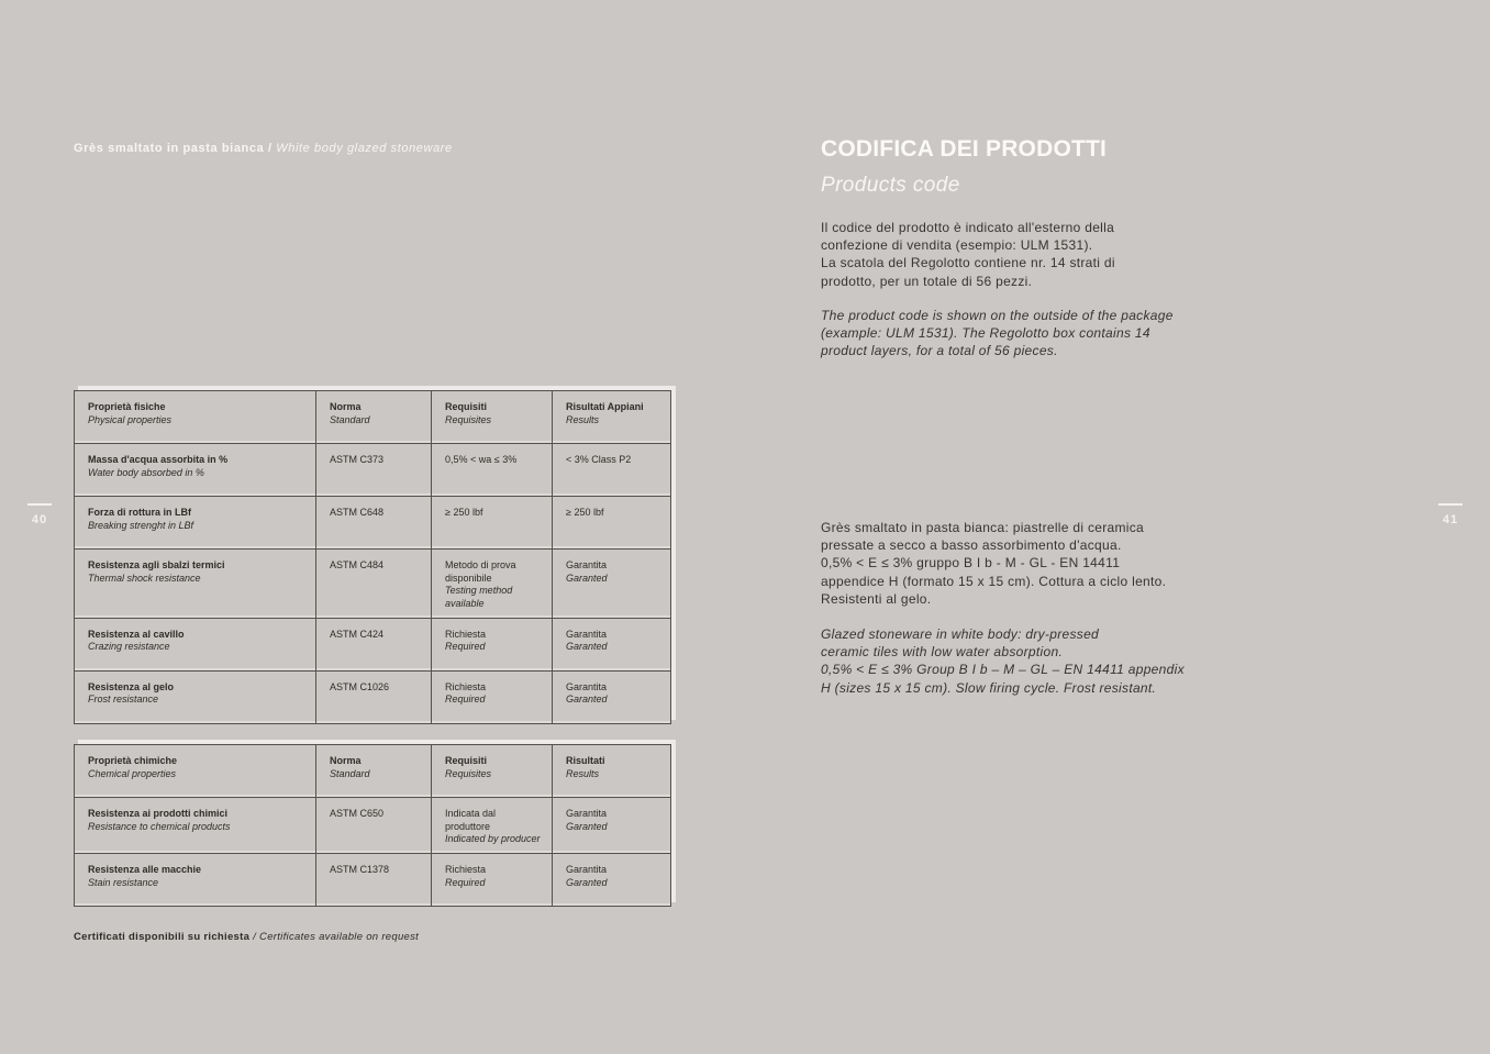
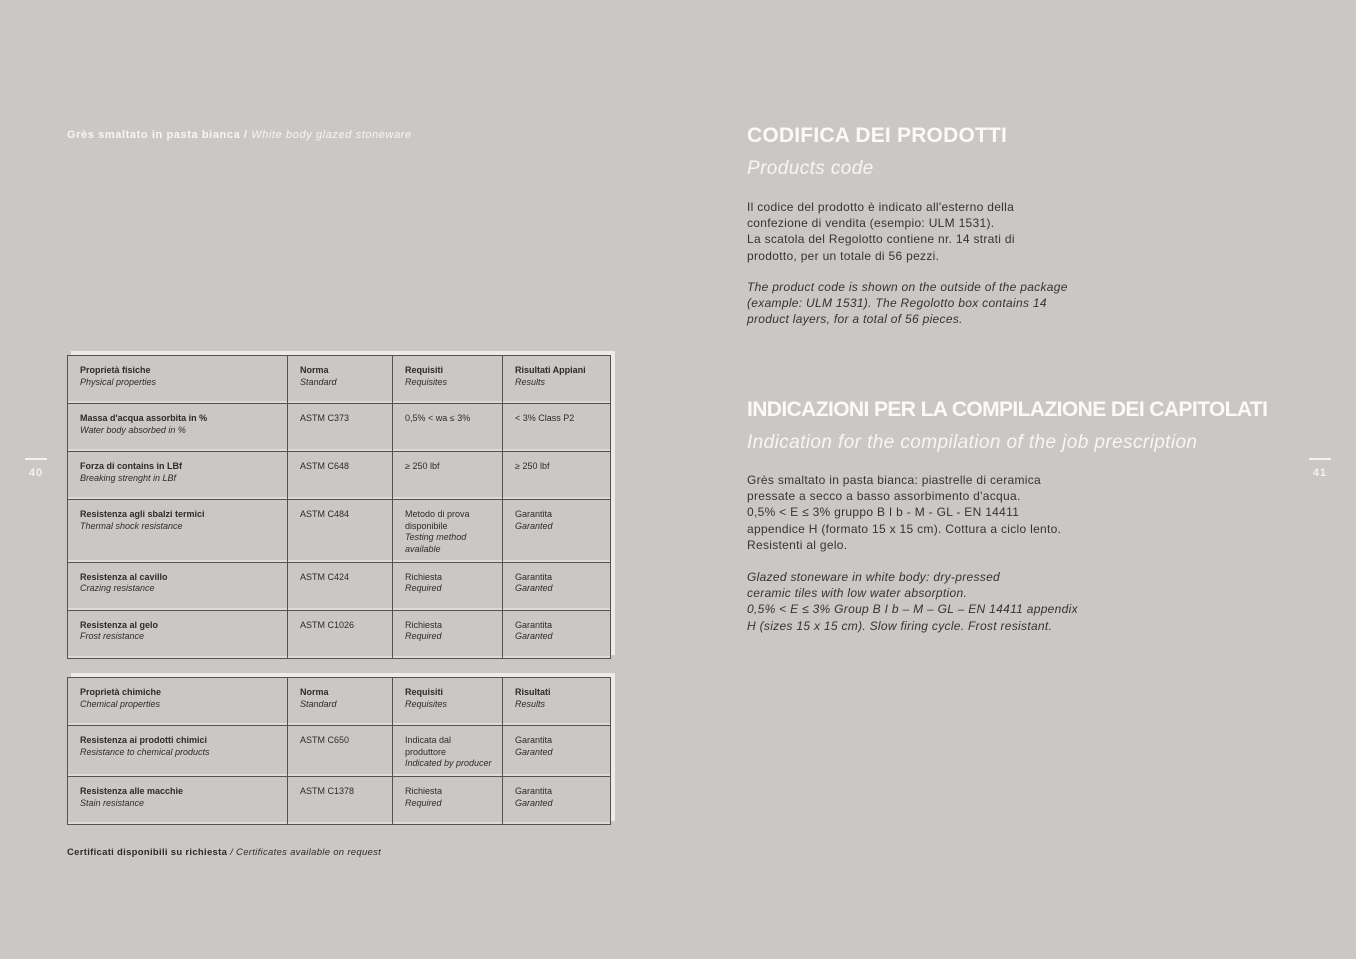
  40
  41
  Grès smaltato in pasta bianca / White body glazed stoneware
  Proprietà fisiche Physical properties	Norma Standard	Requisiti Requisites	Risultati Appiani Results
  Massa d'acqua assorbita in % Water body absorbed in %	ASTM C373	0,5% < wa ≤ 3%	< 3% Class P2
- Forza di rottura in LBf Breaking strenght in LBf	ASTM C648	≥ 250 lbf	≥ 250 lbf
+ Forza di contains in LBf Breaking strenght in LBf	ASTM C648	≥ 250 lbf	≥ 250 lbf
  Resistenza agli sbalzi termici Thermal shock resistance	ASTM C484	Metodo di prova disponibile Testing method available	Garantita Garanted
  Resistenza al cavillo Crazing resistance	ASTM C424	Richiesta Required	Garantita Garanted
  Resistenza al gelo Frost resistance	ASTM C1026	Richiesta Required	Garantita Garanted
  Proprietà chimiche Chemical properties	Norma Standard	Requisiti Requisites	Risultati Results
  Resistenza ai prodotti chimici Resistance to chemical products	ASTM C650	Indicata dal produttore Indicated by producer	Garantita Garanted
  Resistenza alle macchie Stain resistance	ASTM C1378	Richiesta Required	Garantita Garanted
  Certificati disponibili su richiesta / Certificates available on request
  CODIFICA DEI PRODOTTI
  Products code
  Il codice del prodotto è indicato all'esterno della
  confezione di vendita (esempio: ULM 1531).
  La scatola del Regolotto contiene nr. 14 strati di
  prodotto, per un totale di 56 pezzi.
  The product code is shown on the outside of the package
  (example: ULM 1531). The Regolotto box contains 14
  product layers, for a total of 56 pieces.
+ INDICAZIONI PER LA COMPILAZIONE DEI CAPITOLATI
+ Indication for the compilation of the job prescription
  Grès smaltato in pasta bianca: piastrelle di ceramica
  pressate a secco a basso assorbimento d'acqua.
  0,5% < E ≤ 3% gruppo B I b - M - GL - EN 14411
  appendice H (formato 15 x 15 cm). Cottura a ciclo lento.
  Resistenti al gelo.
  Glazed stoneware in white body: dry-pressed
  ceramic tiles with low water absorption.
  0,5% < E ≤ 3% Group B I b – M – GL – EN 14411 appendix
  H (sizes 15 x 15 cm). Slow firing cycle. Frost resistant.
